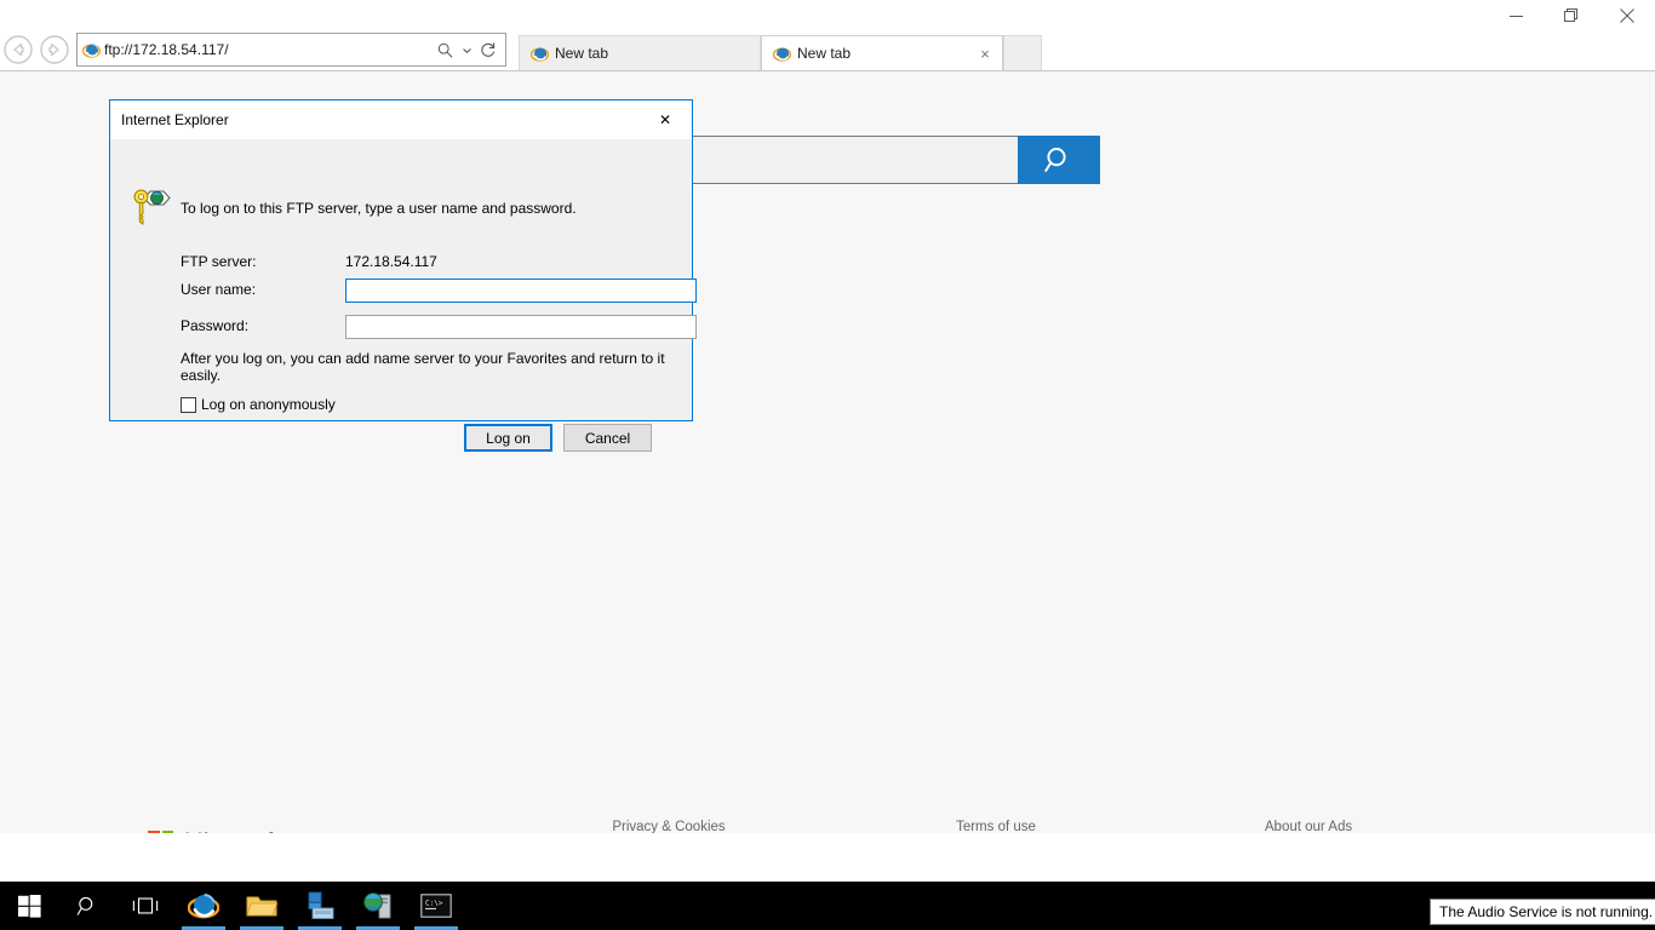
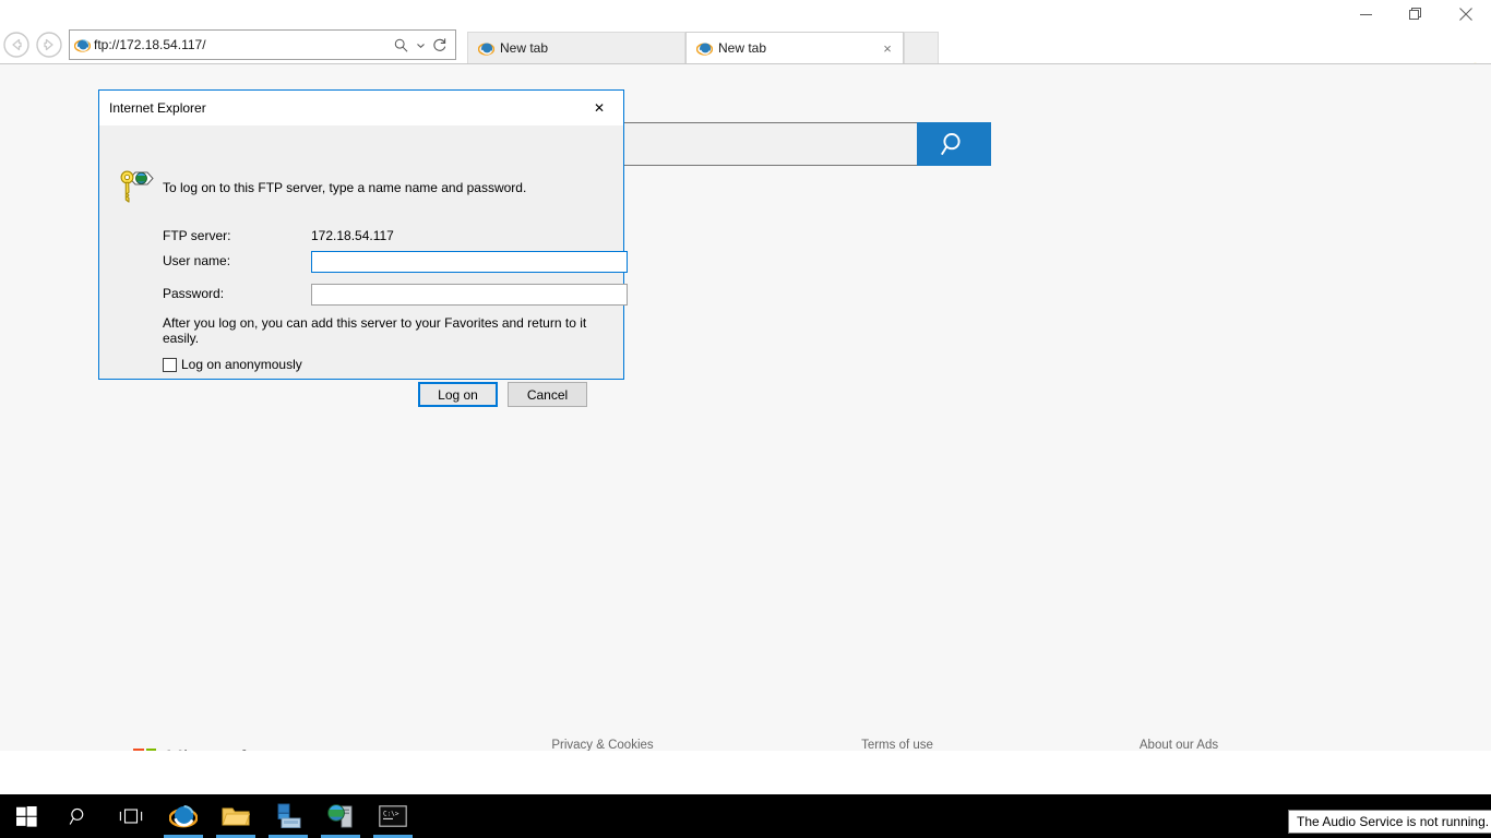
  ftp://172.18.54.117/
  New tab
  New tab
  ×
  Privacy & Cookies
  Terms of use
  About our Ads
  Internet Explorer
  ✕
- To log on to this FTP server, type a user name and password.
+ To log on to this FTP server, type a name name and password.
  FTP server:
  172.18.54.117
  User name:
  Password:
- After you log on, you can add name server to your Favorites and return to it easily.
+ After you log on, you can add this server to your Favorites and return to it easily.
  Log on anonymously
  Log on
  Cancel
  The Audio Service is not running.
